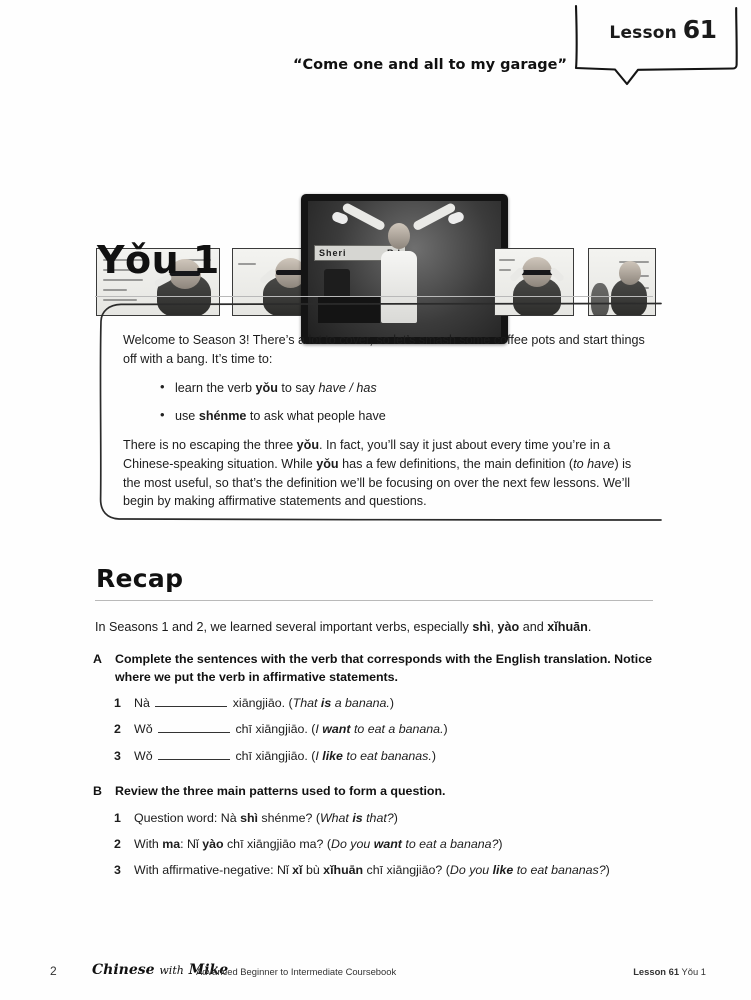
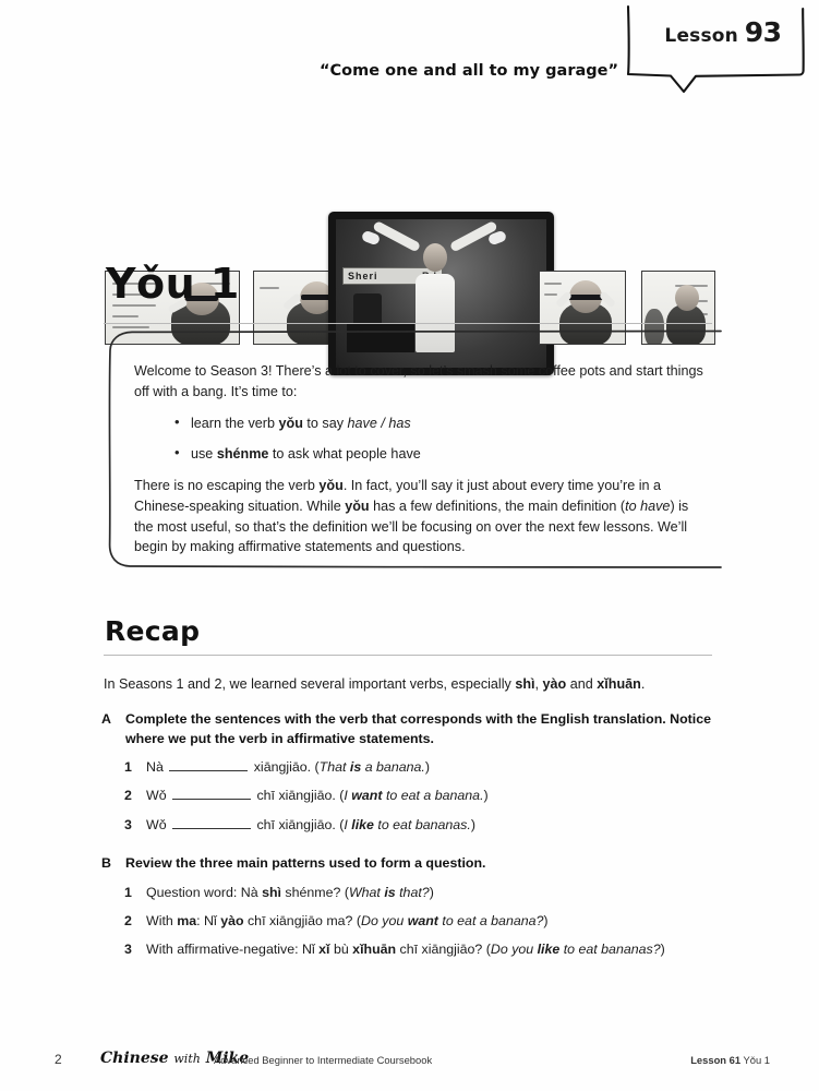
- Lesson 61
+ Lesson 93
  “Come one and all to my garage”
  Sheri
  Yǒu 1
  Welcome to Season 3! There’s a lot to cover, so let’s smash some coffee pots and start things off with a bang. It’s time to:
  learn the verb yǒu to say have / has
  use shénme to ask what people have
- There is no escaping the three yǒu. In fact, you’ll say it just about every time you’re in a Chinese-speaking situation. While yǒu has a few definitions, the main definition (to have) is the most useful, so that’s the definition we’ll be focusing on over the next few lessons. We’ll begin by making affirmative statements and questions.
+ There is no escaping the verb yǒu. In fact, you’ll say it just about every time you’re in a Chinese-speaking situation. While yǒu has a few definitions, the main definition (to have) is the most useful, so that’s the definition we’ll be focusing on over the next few lessons. We’ll begin by making affirmative statements and questions.
  Recap
  In Seasons 1 and 2, we learned several important verbs, especially shì, yào and xǐhuān.
  A
  Complete the sentences with the verb that corresponds with the English translation. Notice where we put the verb in affirmative statements.
  1
  Nà xiāngjiāo. (That is a banana.)
  2
  Wǒ chī xiāngjiāo. (I want to eat a banana.)
  3
  Wǒ chī xiāngjiāo. (I like to eat bananas.)
  B
  Review the three main patterns used to form a question.
  1
  Question word: Nà shì shénme? (What is that?)
  2
  With ma: Nǐ yào chī xiāngjiāo ma? (Do you want to eat a banana?)
  3
  With affirmative-negative: Nǐ xǐ bù xǐhuān chī xiāngjiāo? (Do you like to eat bananas?)
  2
  Chinese with Mike
  Advanced Beginner to Intermediate Coursebook
  Lesson 61 Yǒu 1
